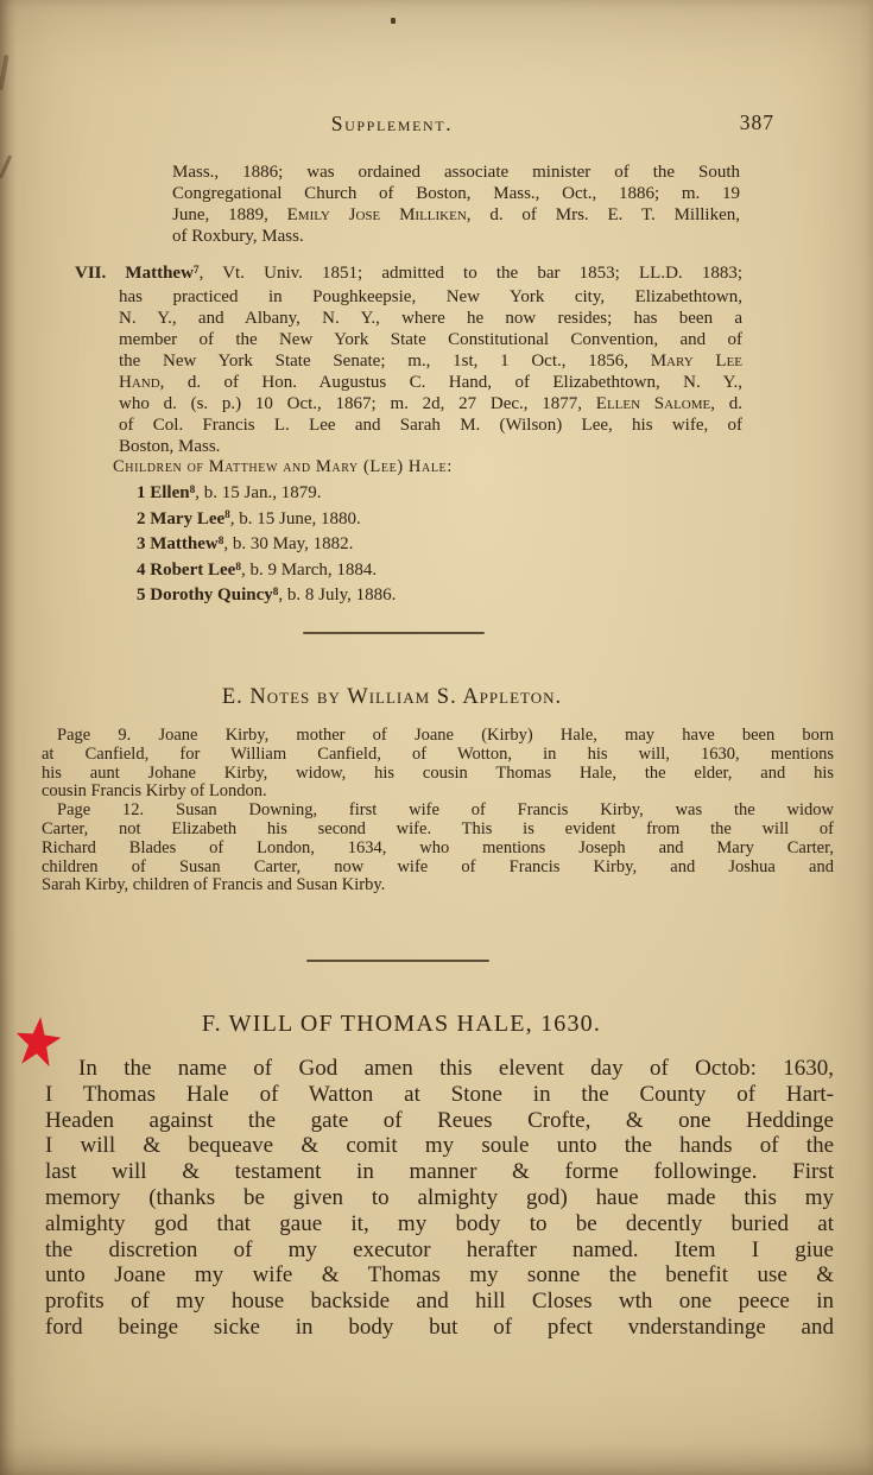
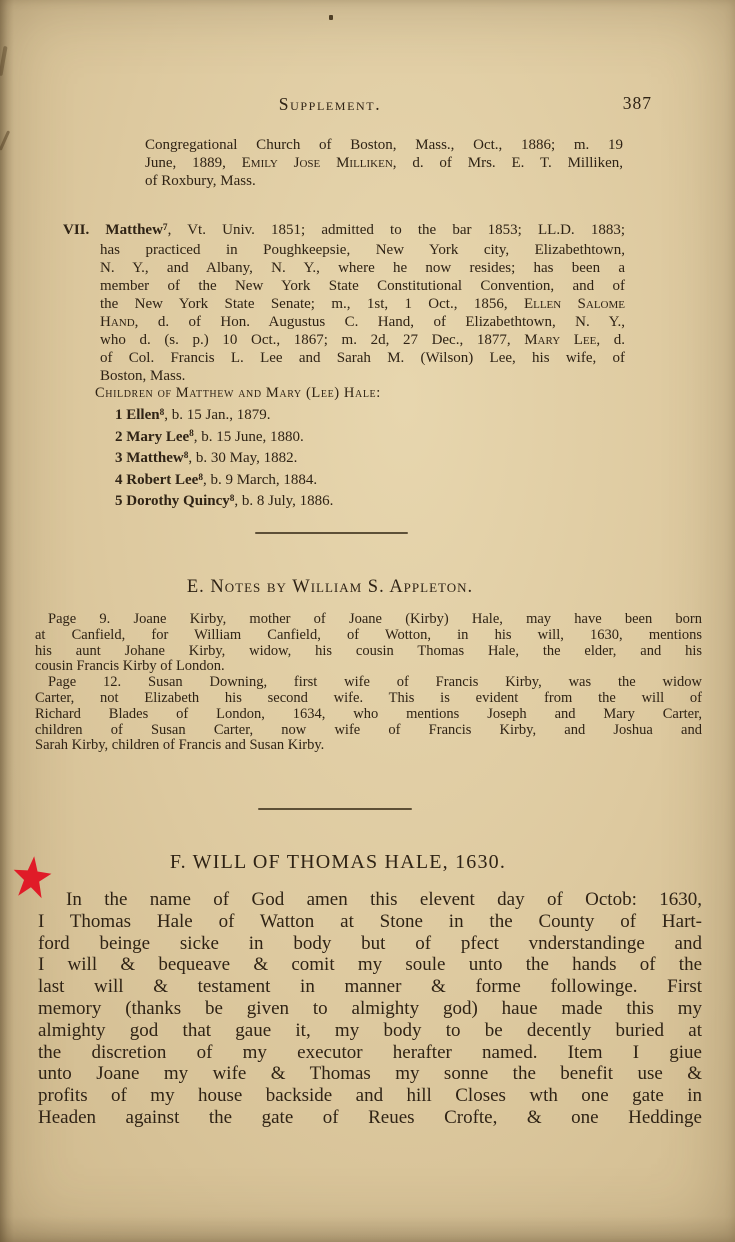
  Supplement.
  387
- Mass., 1886; was ordained associate minister of the South
  Congregational Church of Boston, Mass., Oct., 1886; m. 19
  June, 1889, Emily Jose Milliken, d. of Mrs. E. T. Milliken,
  of Roxbury, Mass.
  VII. Matthew7, Vt. Univ. 1851; admitted to the bar 1853; LL.D. 1883;
  has practiced in Poughkeepsie, New York city, Elizabethtown,
  N. Y., and Albany, N. Y., where he now resides; has been a
  member of the New York State Constitutional Convention, and of
- the New York State Senate; m., 1st, 1 Oct., 1856, Mary Lee
+ the New York State Senate; m., 1st, 1 Oct., 1856, Ellen Salome
  Hand, d. of Hon. Augustus C. Hand, of Elizabethtown, N. Y.,
- who d. (s. p.) 10 Oct., 1867; m. 2d, 27 Dec., 1877, Ellen Salome, d.
+ who d. (s. p.) 10 Oct., 1867; m. 2d, 27 Dec., 1877, Mary Lee, d.
  of Col. Francis L. Lee and Sarah M. (Wilson) Lee, his wife, of
  Boston, Mass.
  Children of Matthew and Mary (Lee) Hale:
  1 Ellen8, b. 15 Jan., 1879.
  2 Mary Lee8, b. 15 June, 1880.
  3 Matthew8, b. 30 May, 1882.
  4 Robert Lee8, b. 9 March, 1884.
  5 Dorothy Quincy8, b. 8 July, 1886.
  E. Notes by William S. Appleton.
  Page 9. Joane Kirby, mother of Joane (Kirby) Hale, may have been born
  at Canfield, for William Canfield, of Wotton, in his will, 1630, mentions
  his aunt Johane Kirby, widow, his cousin Thomas Hale, the elder, and his
  cousin Francis Kirby of London.
  Page 12. Susan Downing, first wife of Francis Kirby, was the widow
  Carter, not Elizabeth his second wife. This is evident from the will of
  Richard Blades of London, 1634, who mentions Joseph and Mary Carter,
  children of Susan Carter, now wife of Francis Kirby, and Joshua and
  Sarah Kirby, children of Francis and Susan Kirby.
  F. WILL OF THOMAS HALE, 1630.
  In the name of God amen this elevent day of Octob: 1630,
  I Thomas Hale of Watton at Stone in the County of Hart-
- Headen against the gate of Reues Crofte, & one Heddinge
+ ford beinge sicke in body but of pfect vnderstandinge and
  I will & bequeave & comit my soule unto the hands of the
  last will & testament in manner & forme followinge. First
  memory (thanks be given to almighty god) haue made this my
  almighty god that gaue it, my body to be decently buried at
  the discretion of my executor herafter named. Item I giue
  unto Joane my wife & Thomas my sonne the benefit use &
- profits of my house backside and hill Closes wth one peece in
+ profits of my house backside and hill Closes wth one gate in
- ford beinge sicke in body but of pfect vnderstandinge and
+ Headen against the gate of Reues Crofte, & one Heddinge
